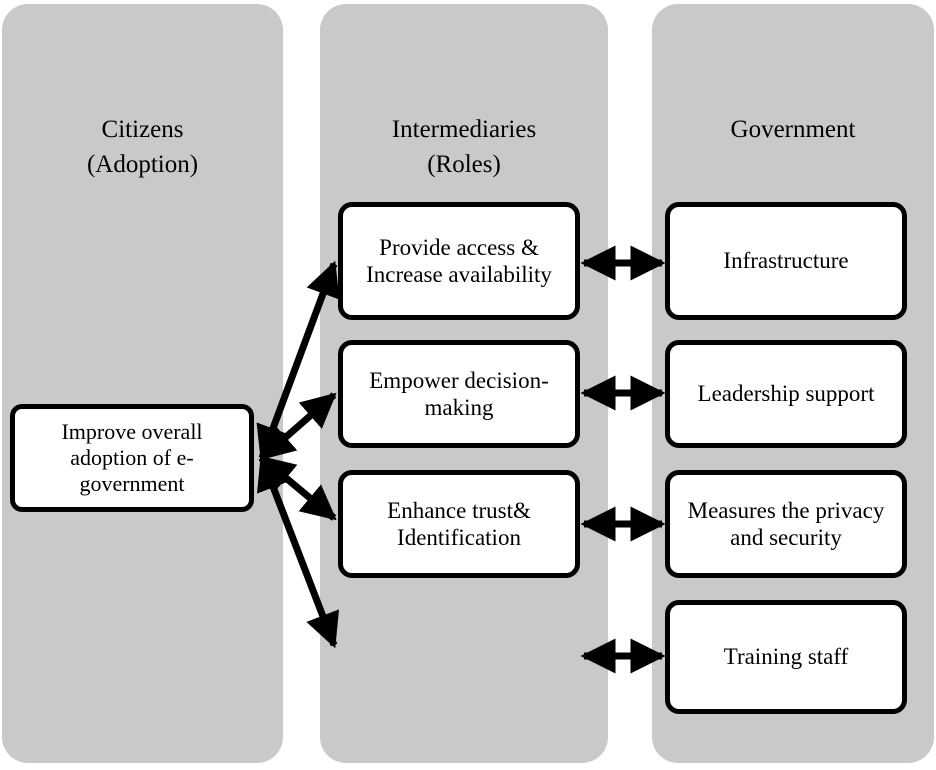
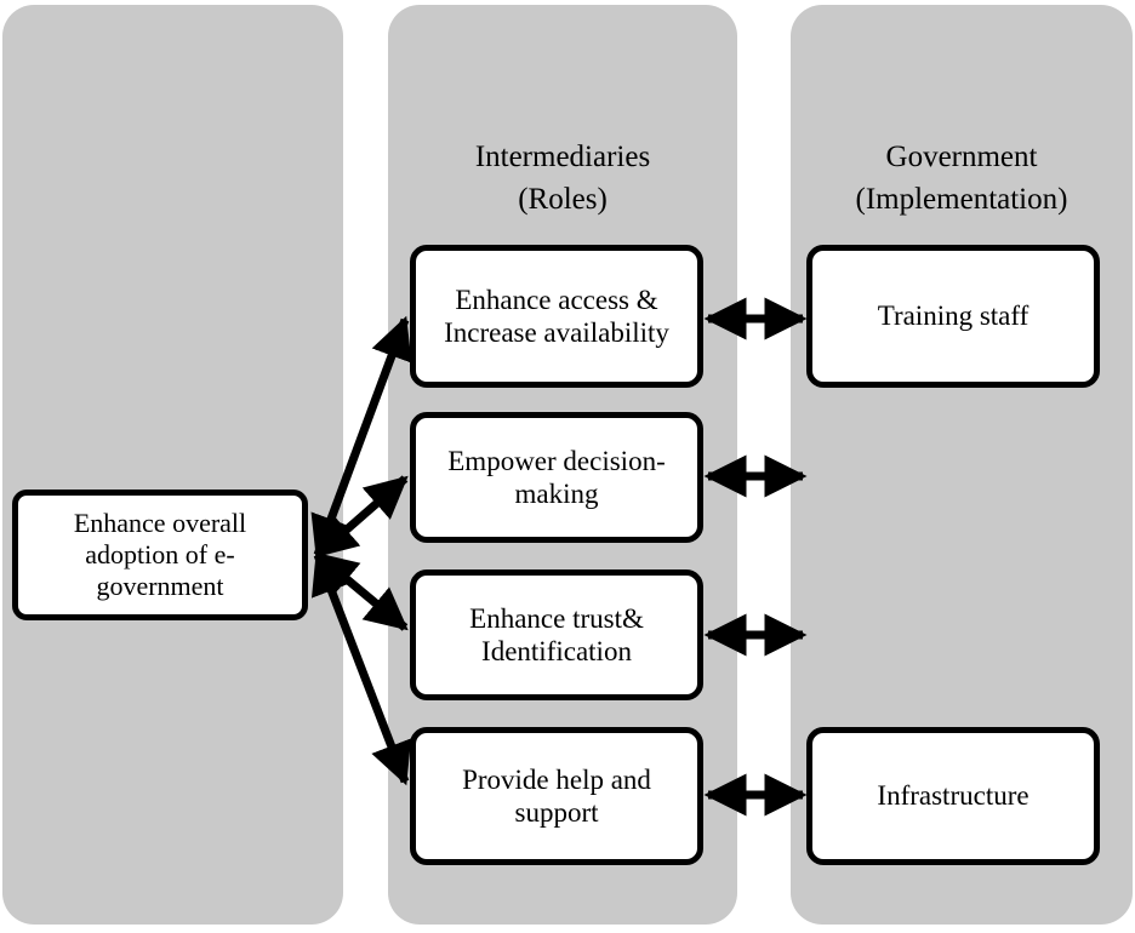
- Citizens
- (Adoption)
  Intermediaries
  (Roles)
  Government
+ (Implementation)
- Improve overall adoption of e-government
+ Enhance overall adoption of e-government
- Provide access & Increase availability
+ Enhance access & Increase availability
  Empower decision-making
  Enhance trust& Identification
+ Provide help and support
- Infrastructure
+ Training staff
- Leadership support
- Measures the privacy and security
- Training staff
+ Infrastructure
